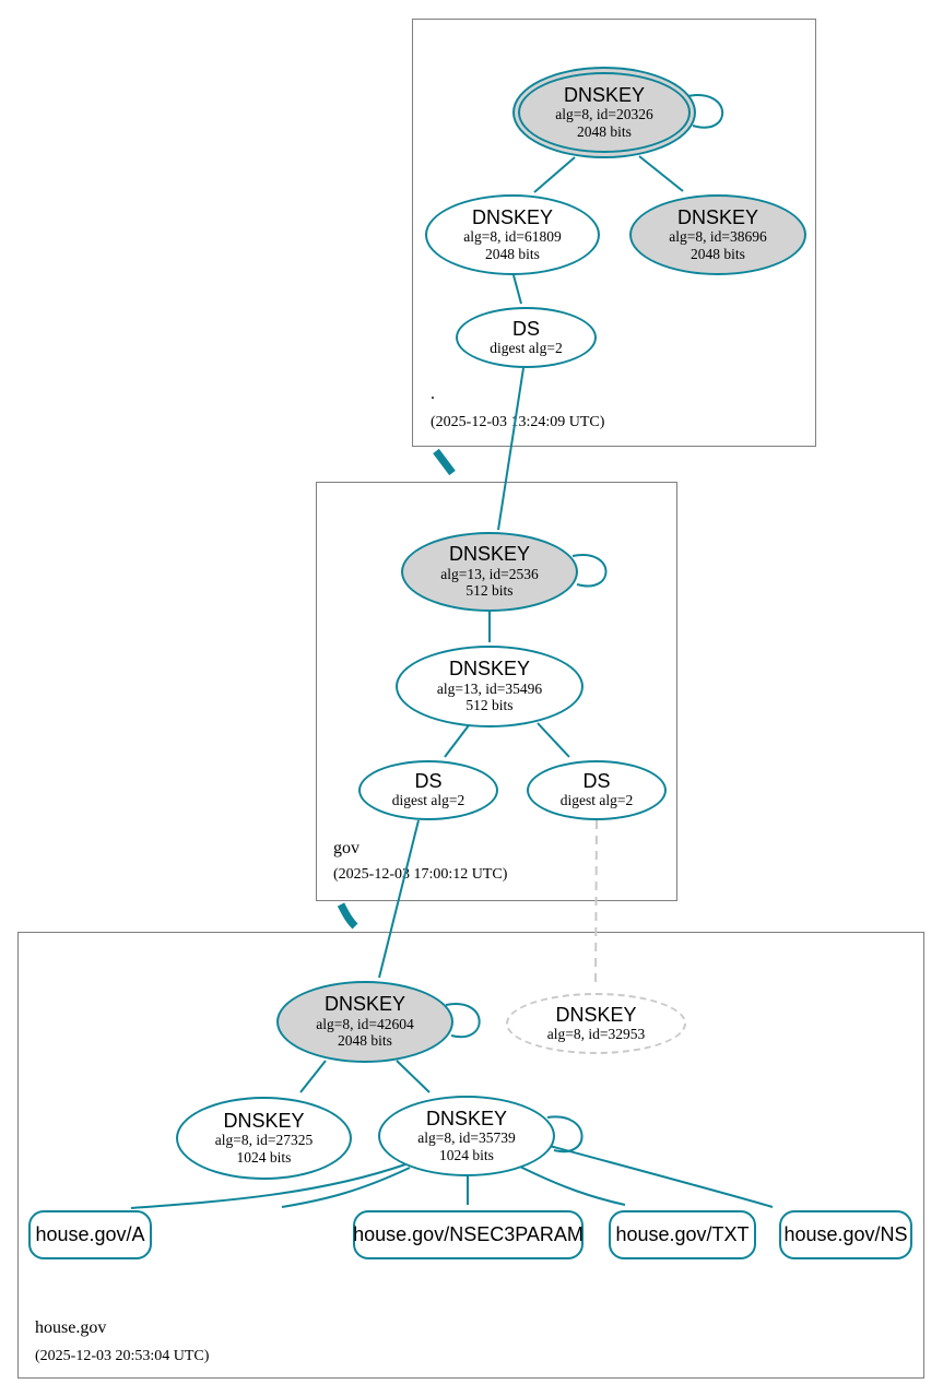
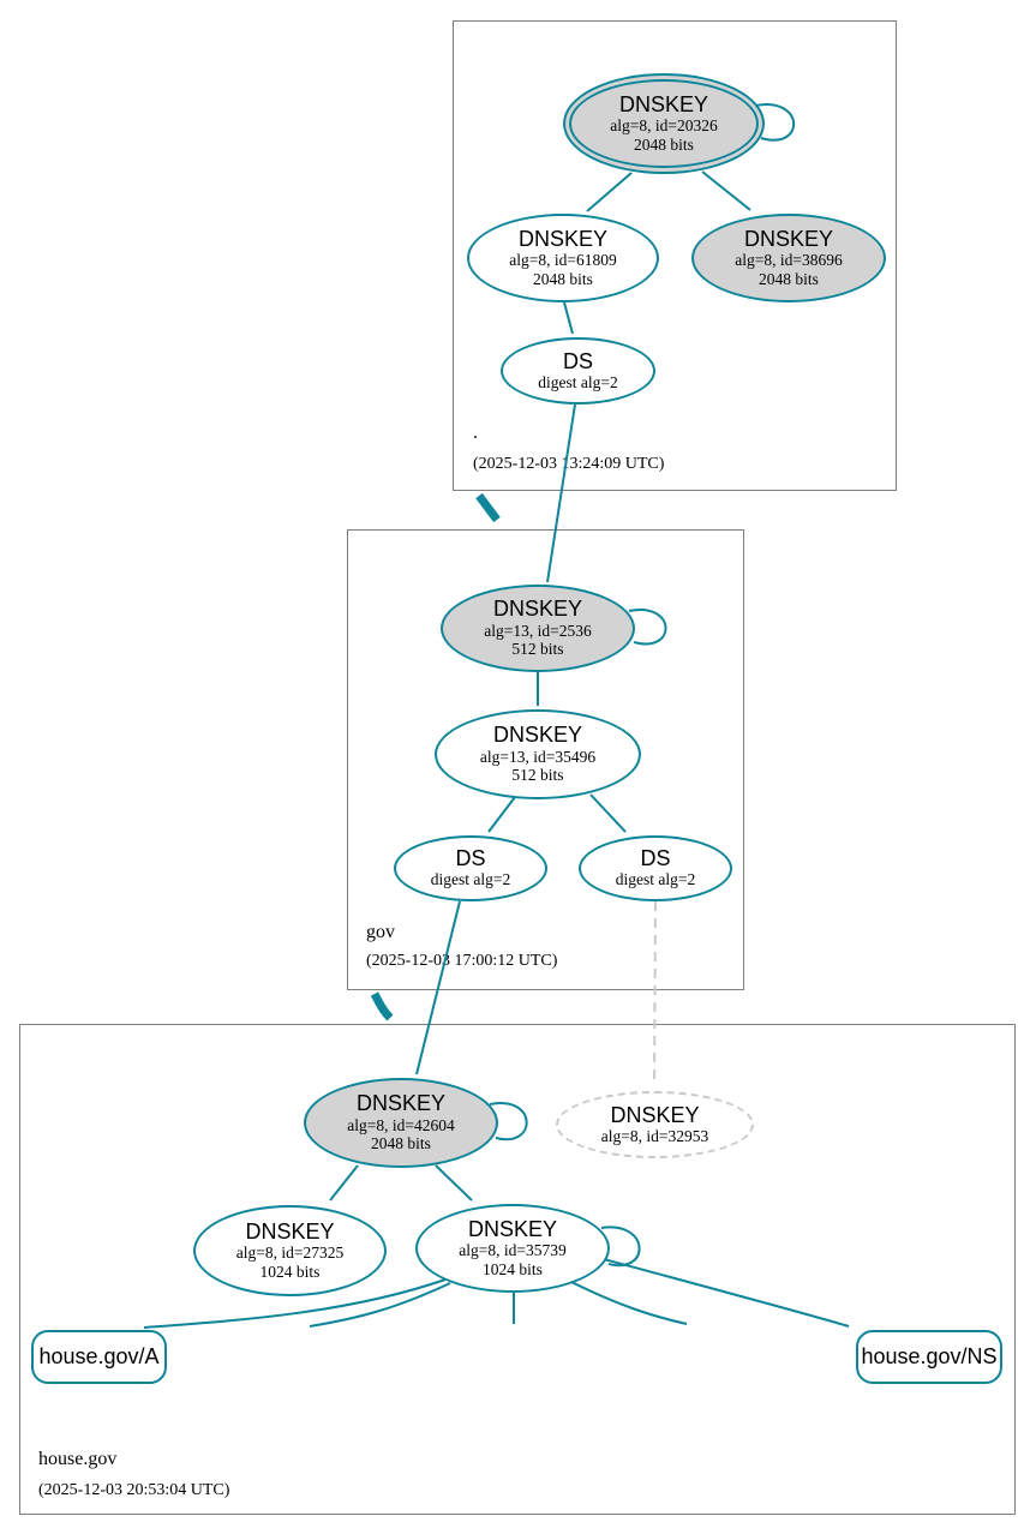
  .
  (2025-12-033:24:09 UTC)
  gov
  (2025-12-0 17:00:12 UTC)
  house.gov
  (2025-12-03 20:53:04 UTC)
  DNSKEY
  alg=8, id=20326
  2048 bits
  DNSKEY
  alg=8, id=61809
  2048 bits
  DNSKEY
  alg=8, id=38696
  2048 bits
  DS
  digest alg=2
  DNSKEY
  alg=13, id=2536
  512 bits
  DNSKEY
  alg=13, id=35496
  512 bits
  DS
  digest alg=2
  DS
  digest alg=2
  DNSKEY
  alg=8, id=42604
  2048 bits
  DNSKEY
  alg=8, id=32953
  DNSKEY
  alg=8, id=27325
  1024 bits
  DNSKEY
  alg=8, id=35739
  1024 bits
  house.gov/A
- house.gov/NSEC3PARAM
- house.gov/TXT
  house.gov/NS
